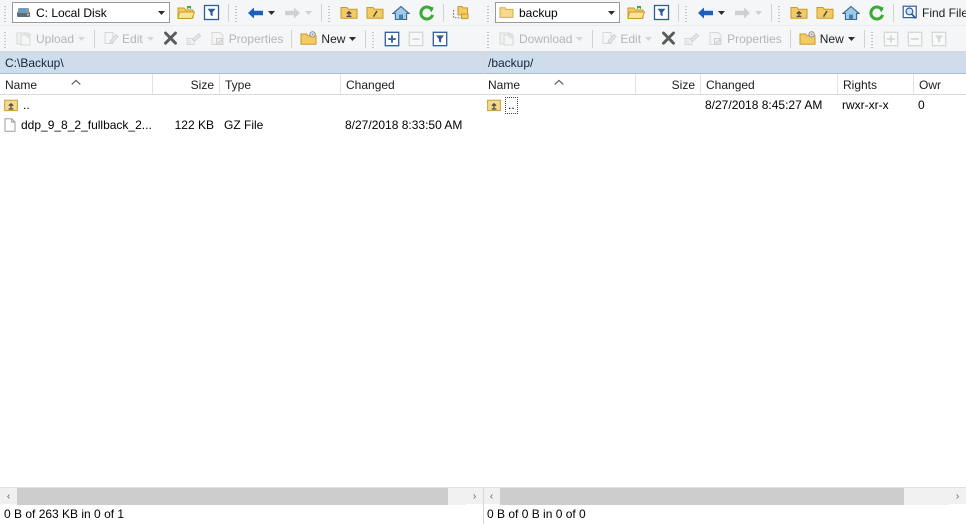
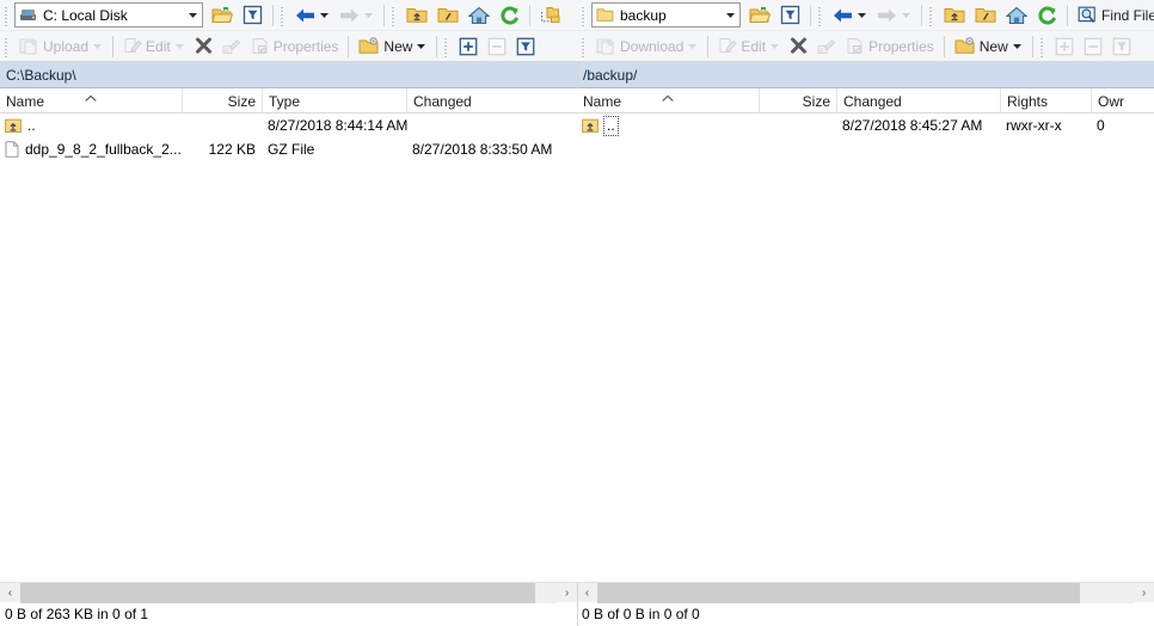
  C: Local Disk
  Upload
  Edit
  Properties
  New
  C:\Backup\
  Name
  Size
  Type
  Changed
  ..
+ 8/27/2018 8:44:14 AM
  ddp_9_8_2_fullback_2...
  122 KB
  GZ File
  8/27/2018 8:33:50 AM
  ‹
  ›
  0 B of 263 KB in 0 of 1
  backup
  Find File
  Download
  Edit
  Properties
  New
  /backup/
  Name
  Size
  Changed
  Rights
  Owr
  ..
  8/27/2018 8:45:27 AM
  rwxr-xr-x
  0
  ‹
  ›
  0 B of 0 B in 0 of 0
